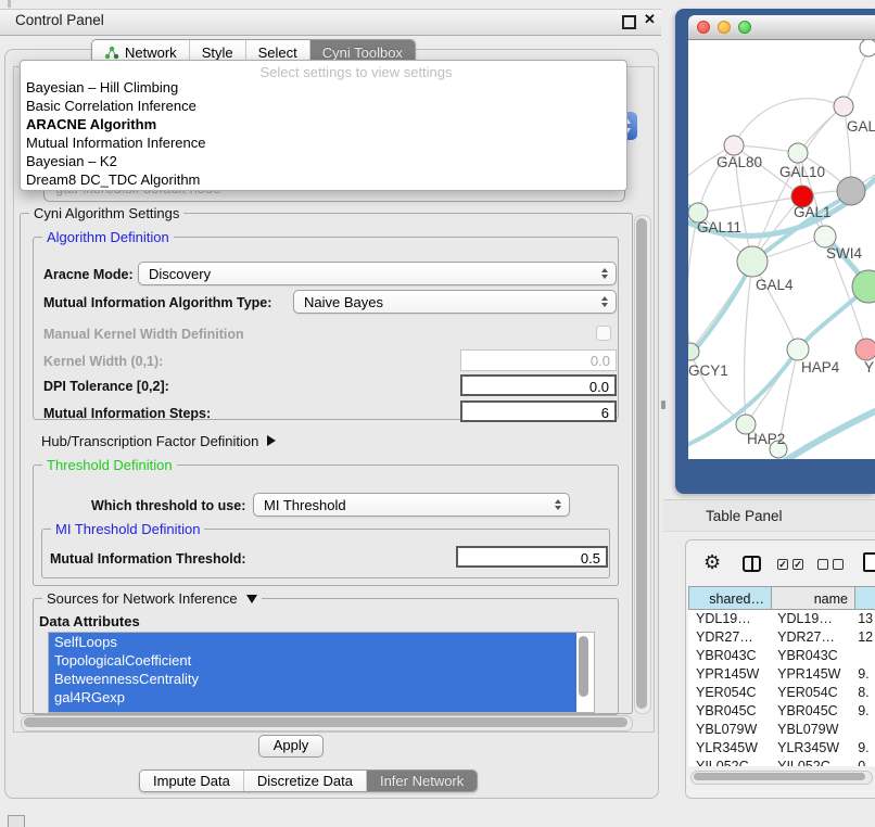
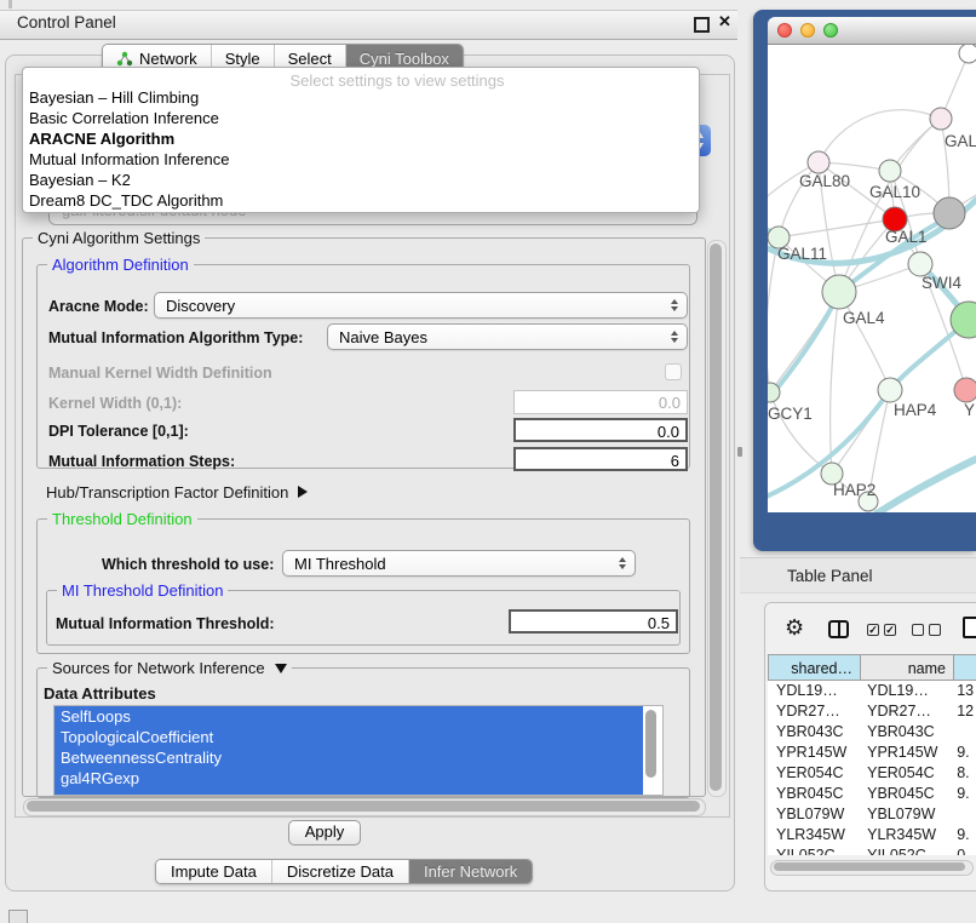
  Control Panel
  ✕
  Network
  Style
  Select
  Cyni Toolbox
  Cyni Algorithm Settings
  Algorithm Definition
  Aracne Mode:
  Discovery
  Mutual Information Algorithm Type:
  Naive Bayes
  Manual Kernel Width Definition
  Kernel Width (0,1):
  0.0
- DPI Tolerance [0,2]:
+ DPI Tolerance [0,1]:
  0.0
  Mutual Information Steps:
  6
  Hub/Transcription Factor Definition
  Threshold Definition
  Which threshold to use:
  MI Threshold
  MI Threshold Definition
  Mutual Information Threshold:
  0.5
  Sources for Network Inference
  Data Attributes
  SelfLoops
  TopologicalCoefficient
  BetweennessCentrality
  gal4RGexp
  Apply
  Impute Data
  Discretize Data
  Infer Network
  Select settings to view settings
  Bayesian – Hill Climbing
  Basic Correlation Inference
  ARACNE Algorithm
  Mutual Information Inference
  Bayesian – K2
  Dream8 DC_TDC Algorithm
  GAL
  GAL80
  GAL10
  GAL1
  GAL11
  SWI4
  GAL4
  HAP4
  Y
  GCY1
  HAP2
  Table Panel
  ⚙
  ✓
  ✓
  shared…
  name
  YDL19…
  YDL19…
  13
  YDR27…
  YDR27…
  12
  YBR043C
  YBR043C
  YPR145W
  YPR145W
  9.
  YER054C
  YER054C
  8.
  YBR045C
  YBR045C
  9.
  YBL079W
  YBL079W
  YLR345W
  YLR345W
  9.
